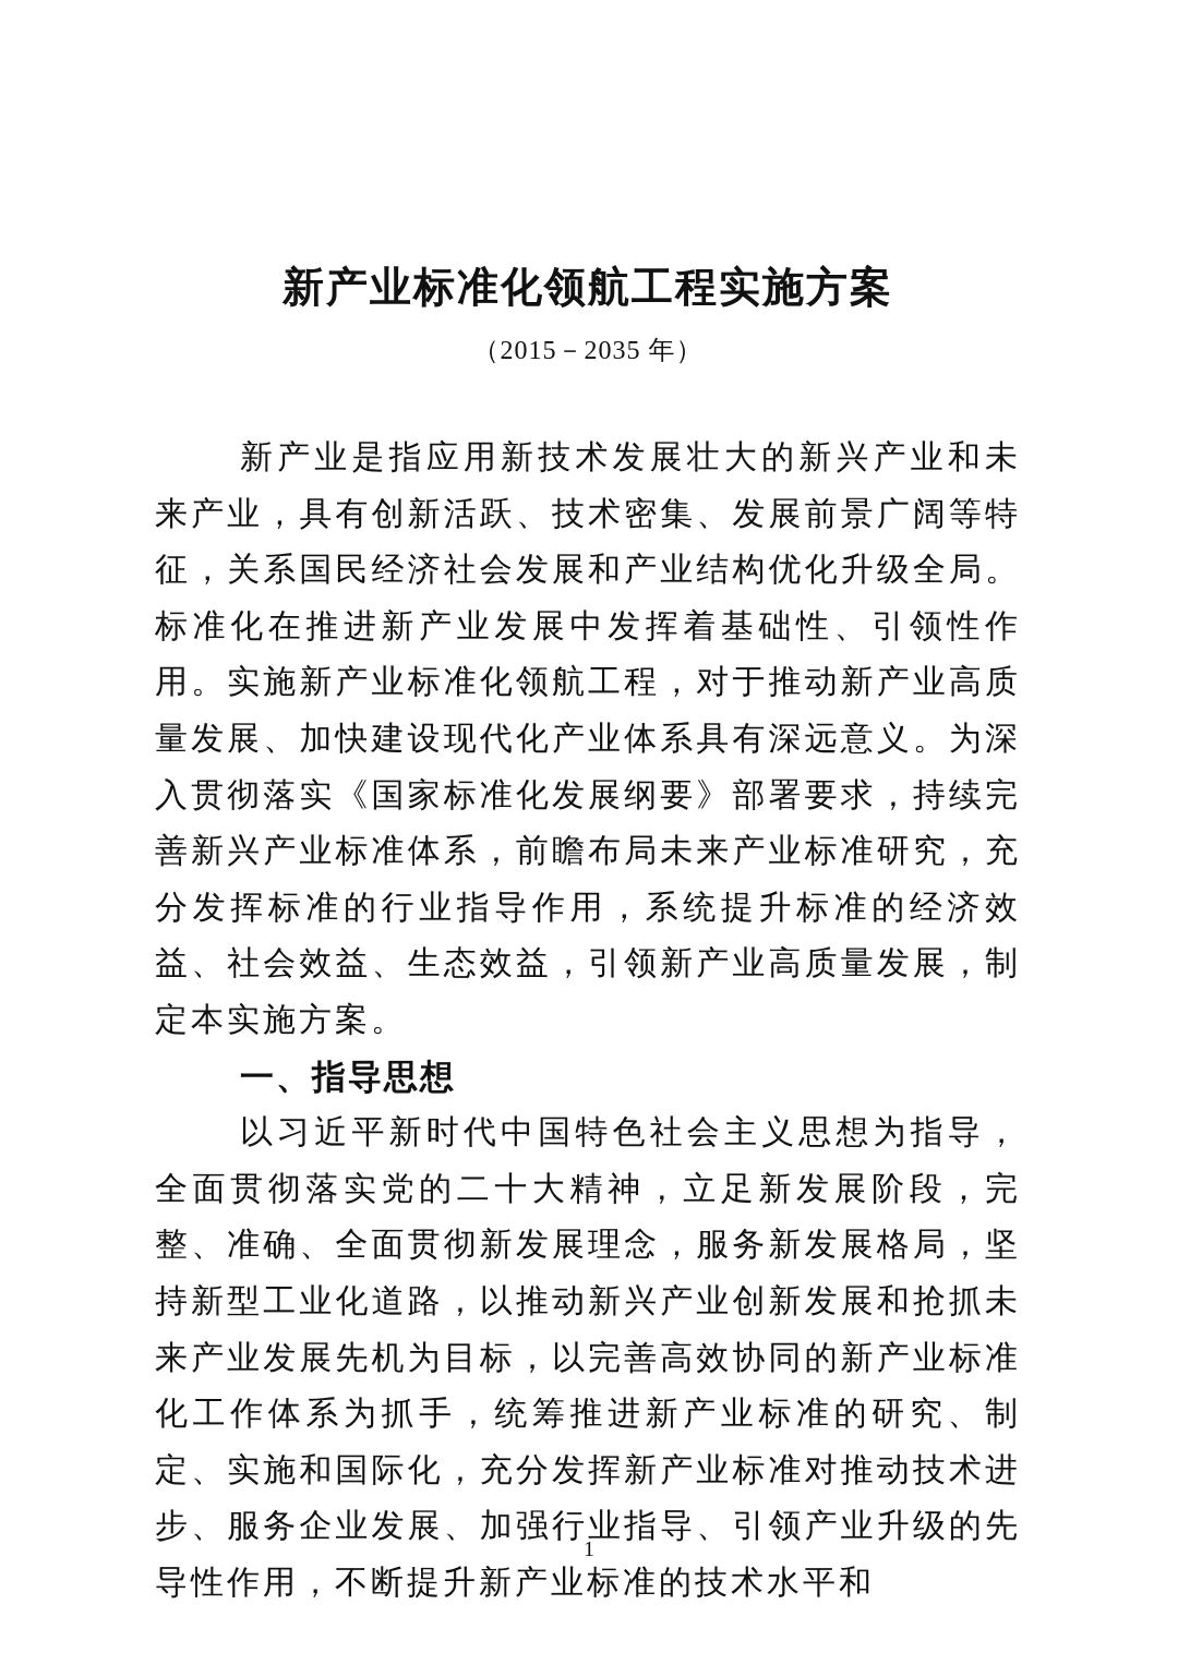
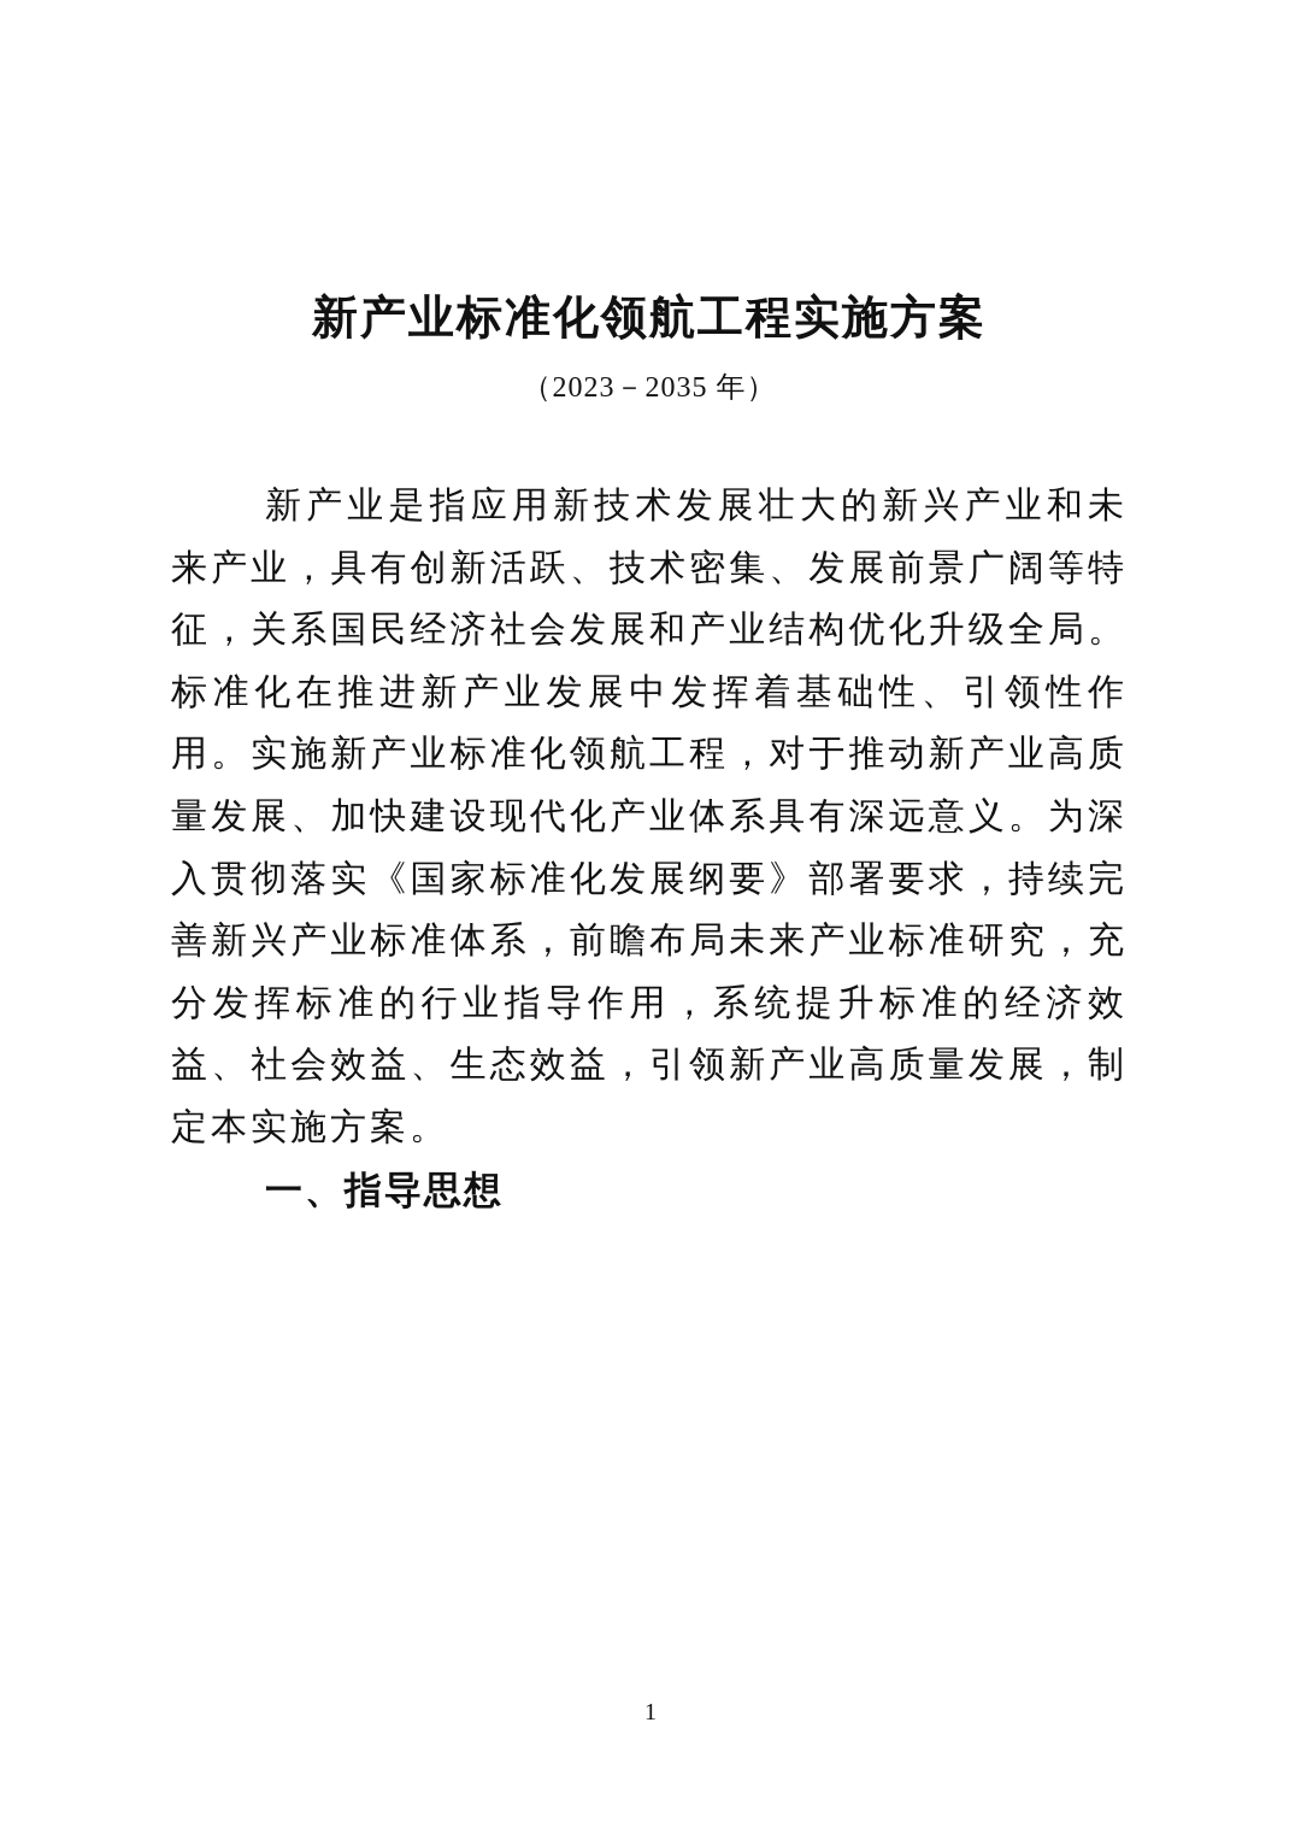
  新产业标准化领航工程实施方案
- （2015－2035 年）
+ （2023－2035 年）
  新产业是指应用新技术发展壮大的新兴产业和未来产业，具有创新活跃、技术密集、发展前景广阔等特征，关系国民经济社会发展和产业结构优化升级全局。标准化在推进新产业发展中发挥着基础性、引领性作用。实施新产业标准化领航工程，对于推动新产业高质量发展、加快建设现代化产业体系具有深远意义。为深入贯彻落实《国家标准化发展纲要》部署要求，持续完善新兴产业标准体系，前瞻布局未来产业标准研究，充分发挥标准的行业指导作用，系统提升标准的经济效益、社会效益、生态效益，引领新产业高质量发展，制定本实施方案。
  一、指导思想
- 以习近平新时代中国特色社会主义思想为指导，全面贯彻落实党的二十大精神，立足新发展阶段，完整、准确、全面贯彻新发展理念，服务新发展格局，坚持新型工业化道路，以推动新兴产业创新发展和抢抓未来产业发展先机为目标，以完善高效协同的新产业标准化工作体系为抓手，统筹推进新产业标准的研究、制定、实施和国际化，充分发挥新产业标准对推动技术进步、服务企业发展、加强行业指导、引领产业升级的先导性作用，不断提升新产业标准的技术水平和
  1
